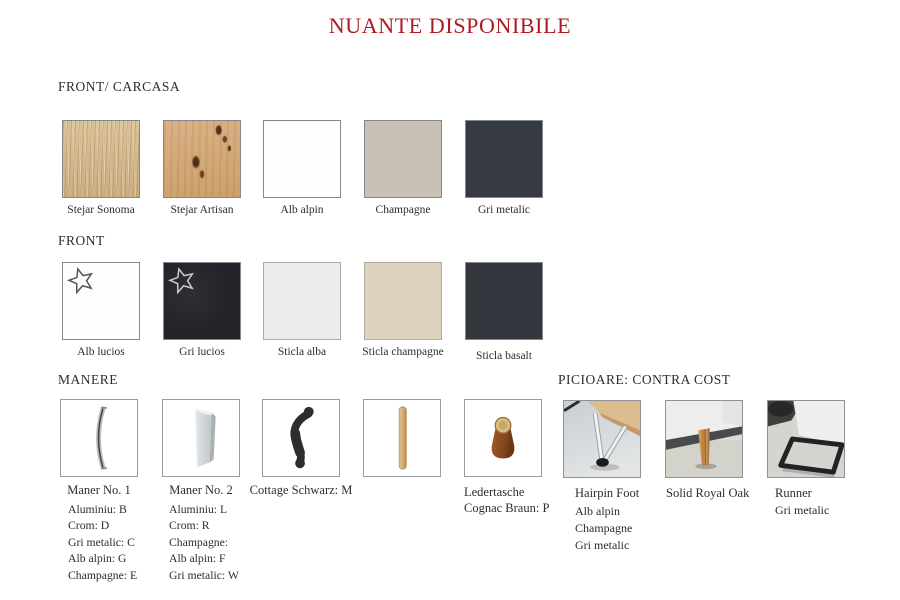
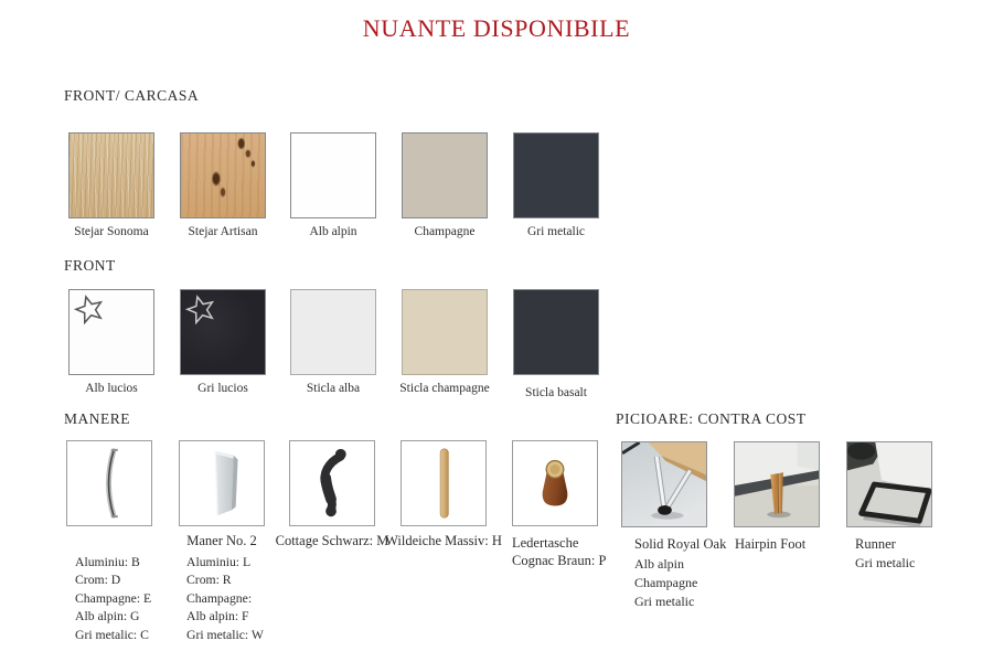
  NUANTE DISPONIBILE
  FRONT/ CARCASA
  Stejar Sonoma
  Stejar Artisan
  Alb alpin
  Champagne
  Gri metalic
  FRONT
  Alb lucios
  Gri lucios
  Sticla alba
  Sticla champagne
  Sticla basalt
  MANERE
- Maner No. 1
  Aluminiu: B
  Crom: D
- Gri metalic: C
+ Champagne: E
  Alb alpin: G
- Champagne: E
+ Gri metalic: C
  Maner No. 2
  Aluminiu: L
  Crom: R
  Champagne:
  Alb alpin: F
  Gri metalic: W
  Cottage Schwarz: M
+ Wildeiche Massiv: H
  Ledertasche
  Cognac Braun: P
  PICIOARE: CONTRA COST
- Hairpin Foot
+ Solid Royal Oak
  Alb alpin
  Champagne
  Gri metalic
- Solid Royal Oak
+ Hairpin Foot
  Runner
  Gri metalic
